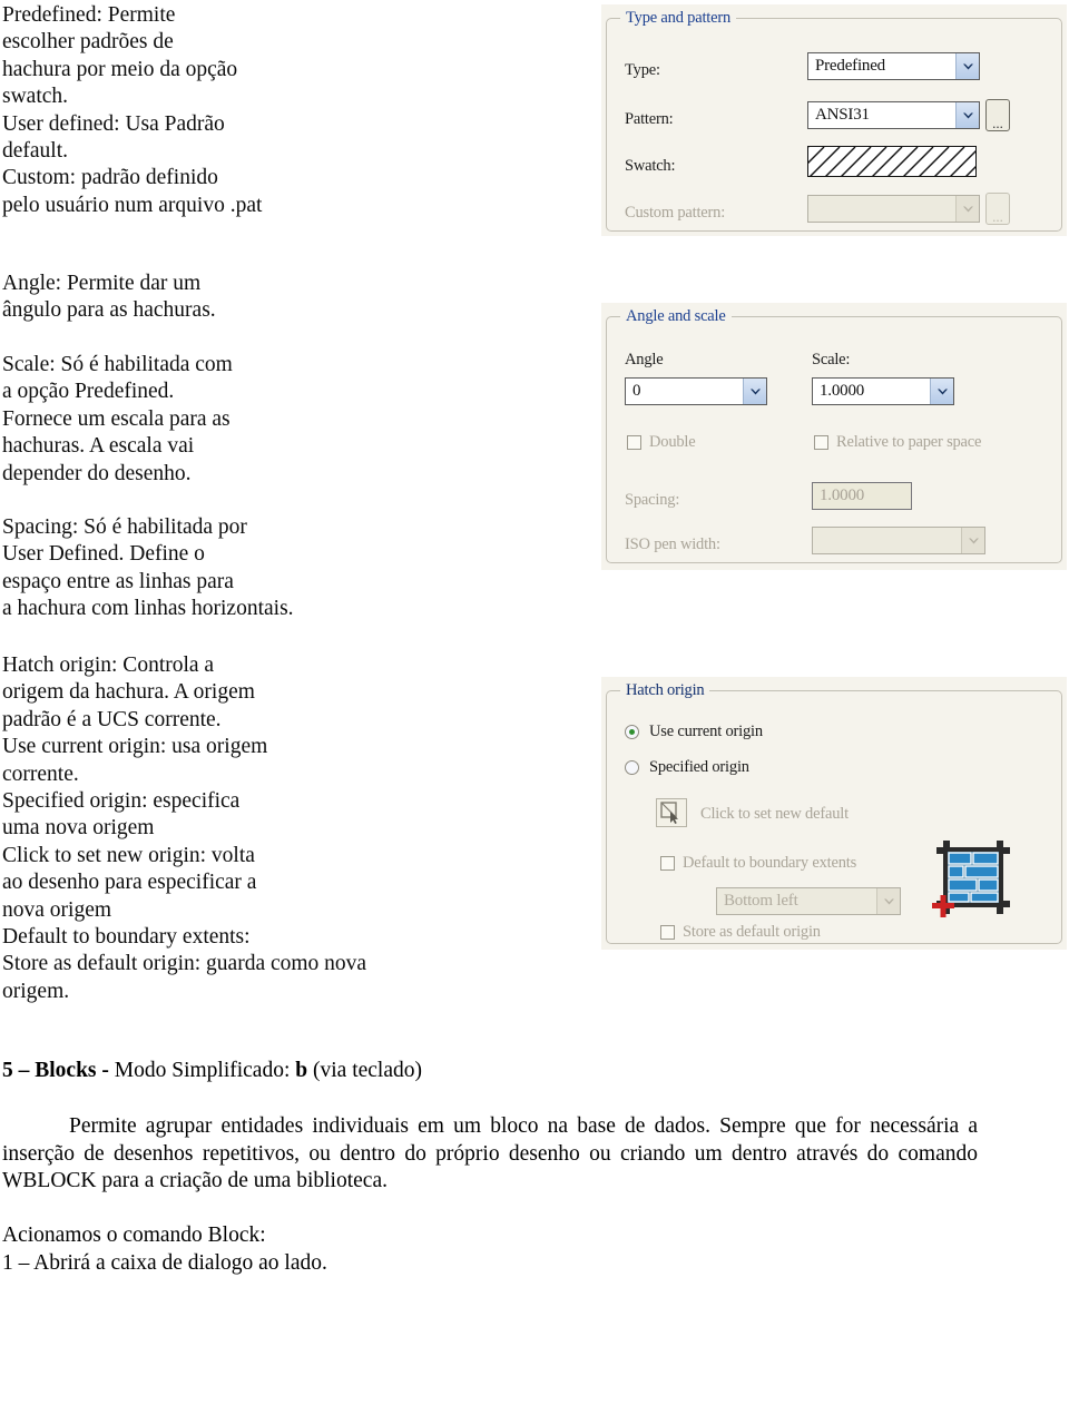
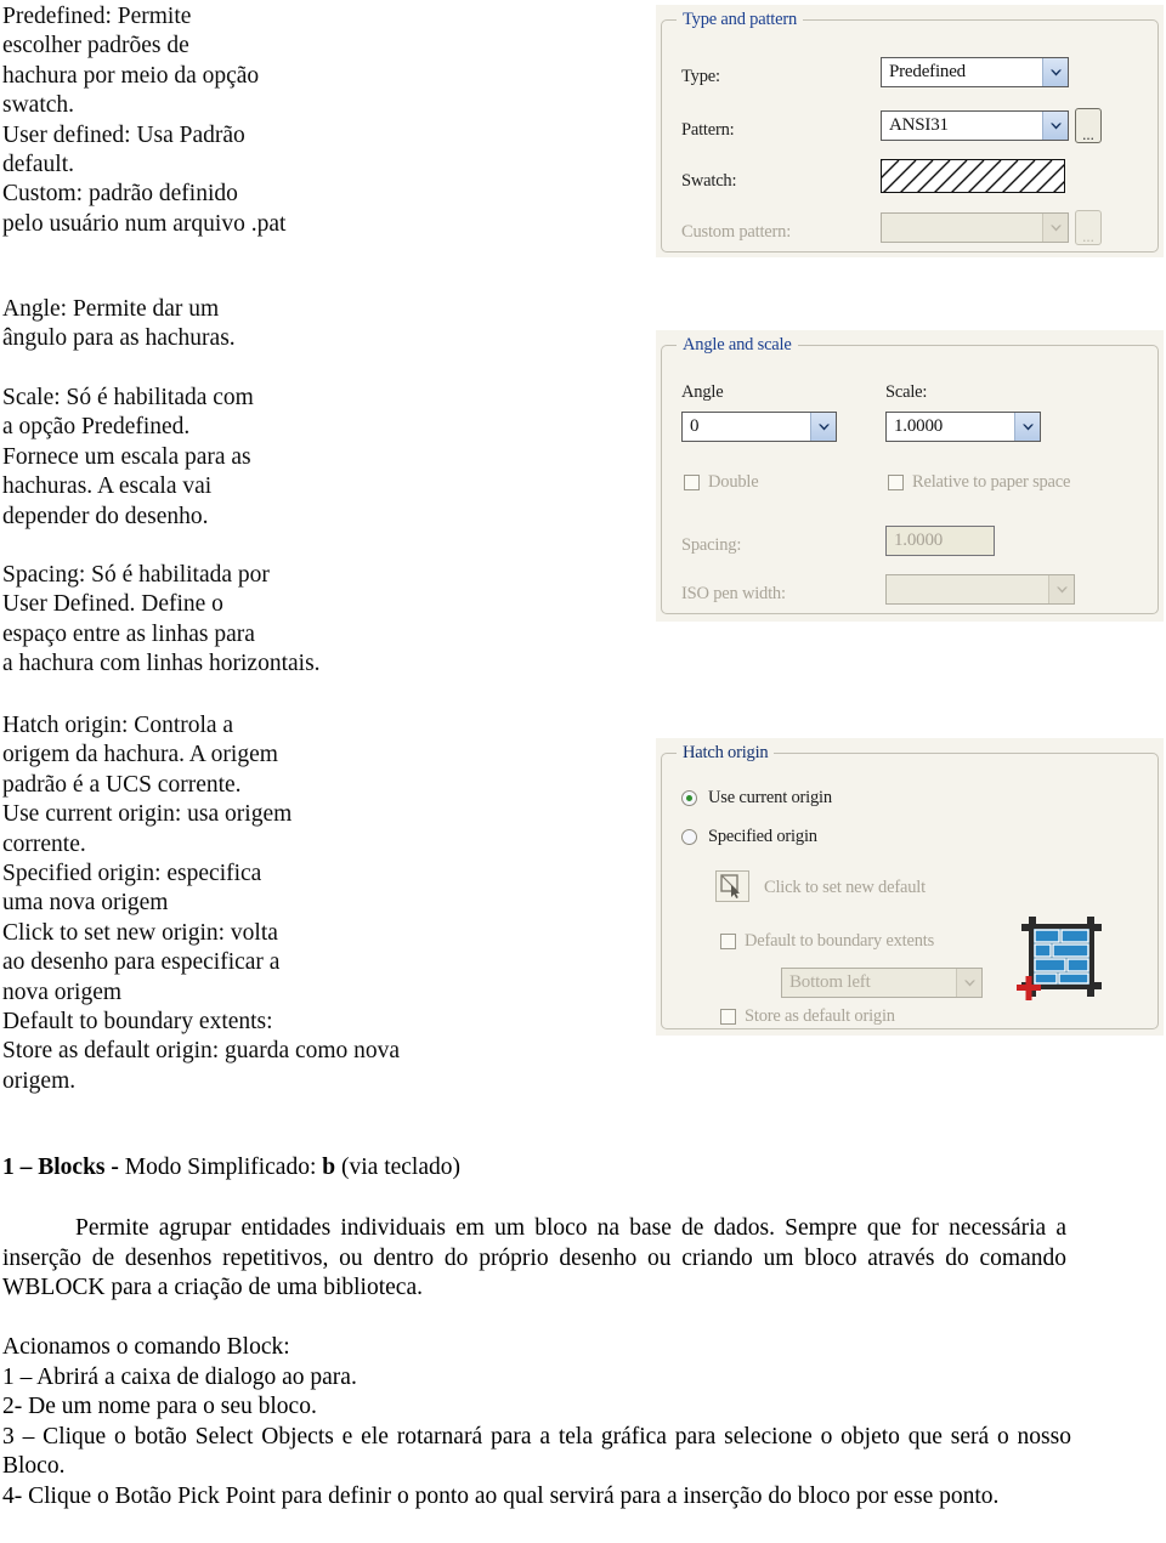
  Predefined: Permite
  escolher padrões de
  hachura por meio da opção
  swatch.
  User defined: Usa Padrão
  default.
  Custom: padrão definido
  pelo usuário num arquivo .pat
  Angle: Permite dar um
  ângulo para as hachuras.
  Scale: Só é habilitada com
  a opção Predefined.
  Fornece um escala para as
  hachuras. A escala vai
  depender do desenho.
  Spacing: Só é habilitada por
  User Defined. Define o
  espaço entre as linhas para
  a hachura com linhas horizontais.
  Hatch origin: Controla a
  origem da hachura. A origem
  padrão é a UCS corrente.
  Use current origin: usa origem
  corrente.
  Specified origin: especifica
  uma nova origem
  Click to set new origin: volta
  ao desenho para especificar a
  nova origem
  Default to boundary extents:
  Store as default origin: guarda como nova
  origem.
  Type and pattern
  Type:
  Predefined
  Pattern:
  ANSI31
  ...
  Swatch:
  Custom pattern:
  ...
  Angle and scale
  Angle
  0
  Scale:
  1.0000
  Double
  Relative to paper space
  Spacing:
  1.0000
  ISO pen width:
  Hatch origin
  Use current origin
  Specified origin
  Click to set new default
  Default to boundary extents
  Bottom left
  Store as default origin
- 5 – Blocks - Modo Simplificado: b (via teclado)
+ 1 – Blocks - Modo Simplificado: b (via teclado)
- Permite agrupar entidades individuais em um bloco na base de dados. Sempre que for necessária a inserção de desenhos repetitivos, ou dentro do próprio desenho ou criando um dentro através do comando WBLOCK para a criação de uma biblioteca.
+ Permite agrupar entidades individuais em um bloco na base de dados. Sempre que for necessária a inserção de desenhos repetitivos, ou dentro do próprio desenho ou criando um bloco através do comando WBLOCK para a criação de uma biblioteca.
  Acionamos o comando Block:
- 1 – Abrirá a caixa de dialogo ao lado.
+ 1 – Abrirá a caixa de dialogo ao para.
+ 2- De um nome para o seu bloco.
+ 3 – Clique o botão Select Objects e ele rotarnará para a tela gráfica para selecione o objeto que será o nosso Bloco.
+ 4- Clique o Botão Pick Point para definir o ponto ao qual servirá para a inserção do bloco por esse ponto.
